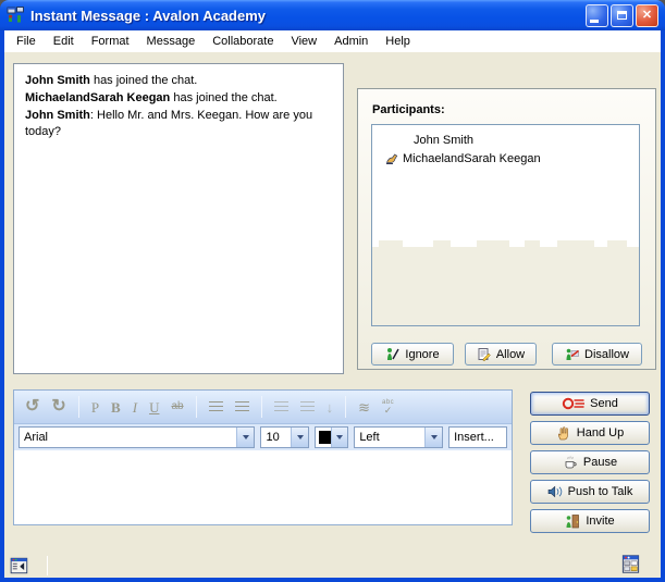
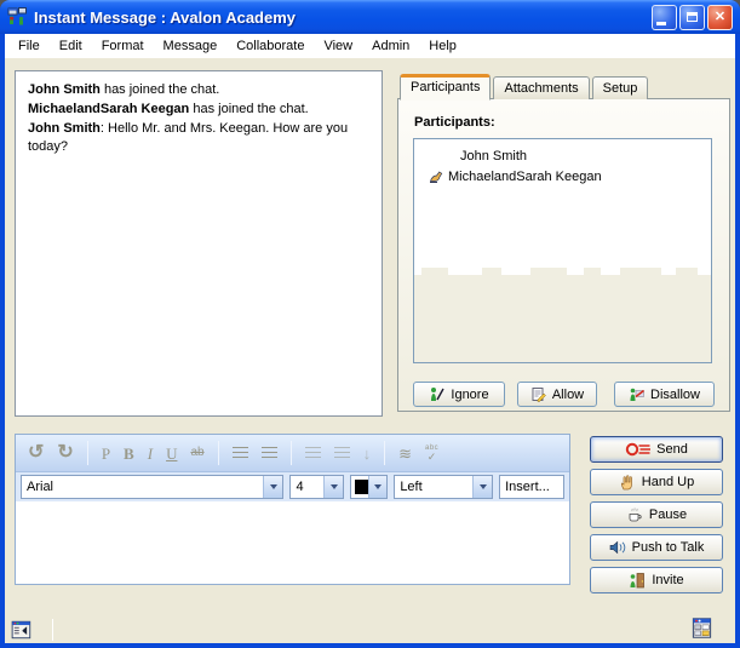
  Instant Message : Avalon Academy
  ✕
  File
  Edit
  Format
  Message
  Collaborate
  View
  Admin
  Help
  John Smith has joined the chat.
  MichaelandSarah Keegan has joined the chat.
  John Smith: Hello Mr. and Mrs. Keegan. How are you today?
+ Participants
+ Attachments
+ Setup
  Participants:
  John Smith
  MichaelandSarah Keegan
  Ignore
  Allow
  Disallow
  ↺
  ↻
  P
  B
  I
  U
  ab
  ↓
  ≋
  ✓
  Arial
- 10
+ 4
  Left
  Insert...
  Send
  Hand Up
  Pause
  Push to Talk
  Invite
